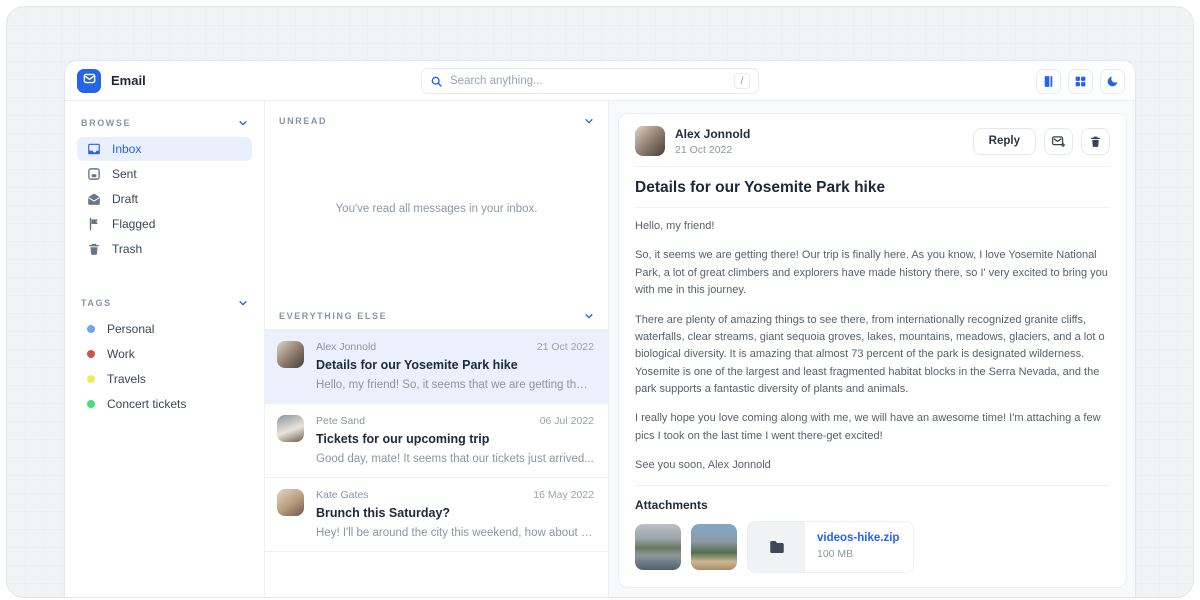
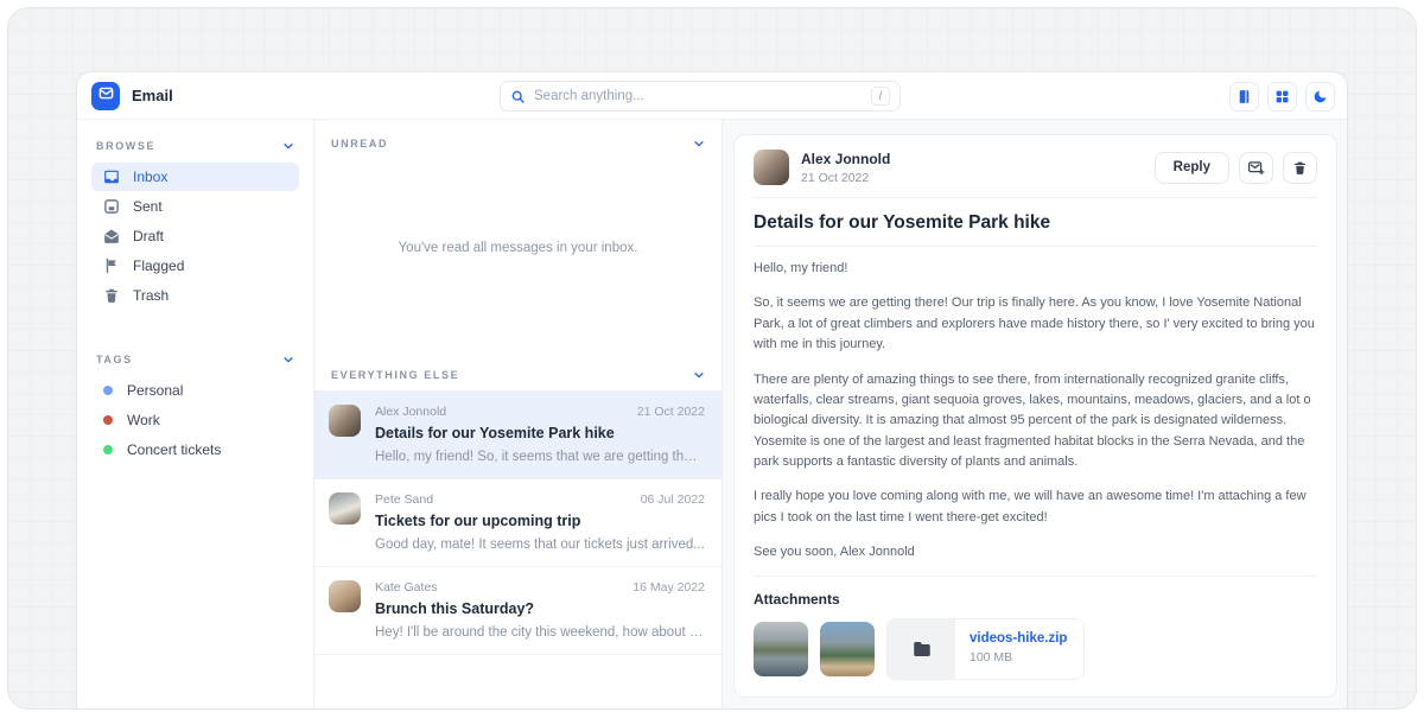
  Email
  Search anything...
  /
  BROWSE
  Inbox
  Sent
  Draft
  Flagged
  Trash
  TAGS
  Personal
  Work
- Travels
  Concert tickets
  UNREAD
  You've read all messages in your inbox.
  EVERYTHING ELSE
  Alex Jonnold
  21 Oct 2022
  Details for our Yosemite Park hike
  Hello, my friend! So, it seems that we are getting there
  Pete Sand
  06 Jul 2022
  Tickets for our upcoming trip
  Good day, mate! It seems that our tickets just arrived...
  Kate Gates
  16 May 2022
  Brunch this Saturday?
  Hey! I'll be around the city this weekend, how about a..
  Alex Jonnold
  21 Oct 2022
  Reply
  Details for our Yosemite Park hike
  Hello, my friend!
  So, it seems we are getting there! Our trip is finally here. As you know, I love Yosemite National Park, a lot of great climbers and explorers have made history there, so I' very excited to bring you with me in this journey.
- There are plenty of amazing things to see there, from internationally recognized granite cliffs, waterfalls, clear streams, giant sequoia groves, lakes, mountains, meadows, glaciers, and a lot o biological diversity. It is amazing that almost 73 percent of the park is designated wilderness. Yosemite is one of the largest and least fragmented habitat blocks in the Serra Nevada, and the park supports a fantastic diversity of plants and animals.
+ There are plenty of amazing things to see there, from internationally recognized granite cliffs, waterfalls, clear streams, giant sequoia groves, lakes, mountains, meadows, glaciers, and a lot o biological diversity. It is amazing that almost 95 percent of the park is designated wilderness. Yosemite is one of the largest and least fragmented habitat blocks in the Serra Nevada, and the park supports a fantastic diversity of plants and animals.
  I really hope you love coming along with me, we will have an awesome time! I'm attaching a few pics I took on the last time I went there-get excited!
  See you soon, Alex Jonnold
  Attachments
  videos-hike.zip
  100 MB
